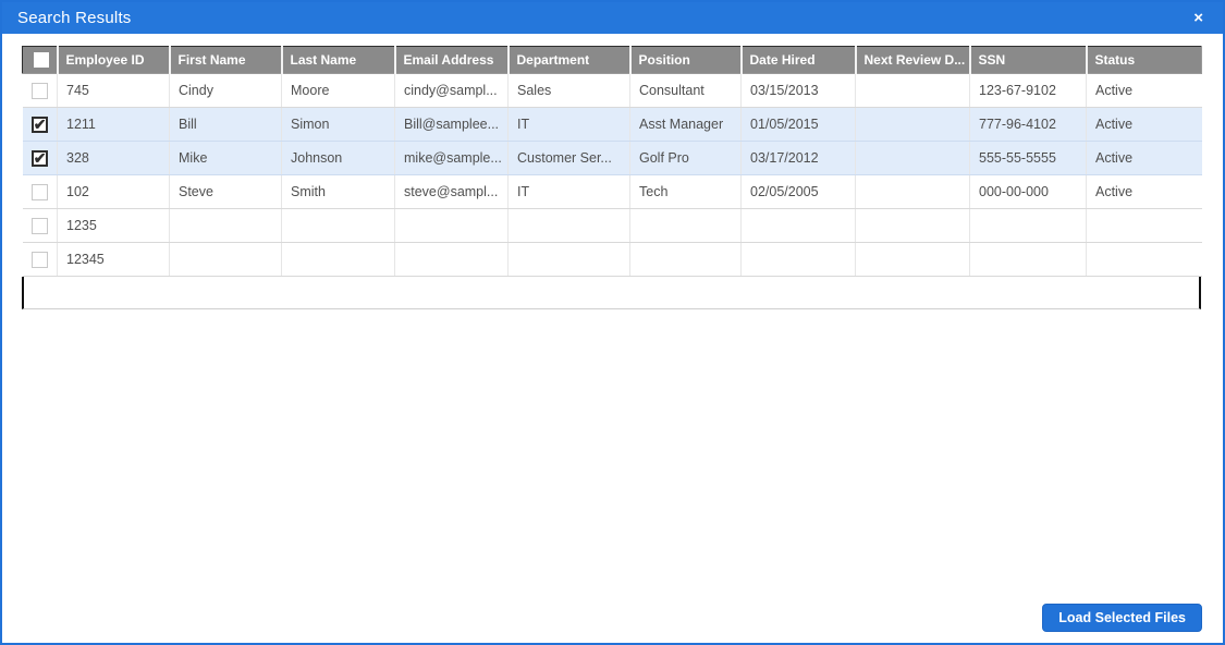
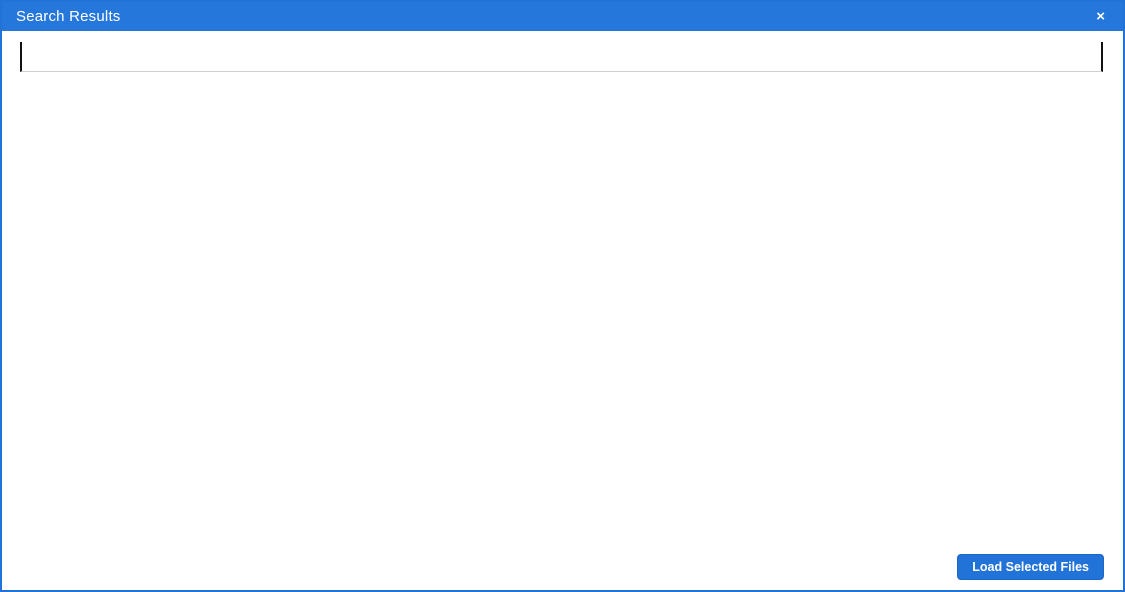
  Search Results
  ×
- 	Employee ID	First Name	Last Name	Email Address	Department	Position	Date Hired	Next Review D...	SSN	Status
- 	745	Cindy	Moore	cindy@sampl...	Sales	Consultant	03/15/2013		123-67-9102	Active
- 	1211	Bill	Simon	Bill@samplee...	IT	Asst Manager	01/05/2015		777-96-4102	Active
- 	328	Mike	Johnson	mike@sample...	Customer Ser...	Golf Pro	03/17/2012		555-55-5555	Active
- 	102	Steve	Smith	steve@sampl...	IT	Tech	02/05/2005		000-00-000	Active
- 	1235
- 	12345
  Load Selected Files
